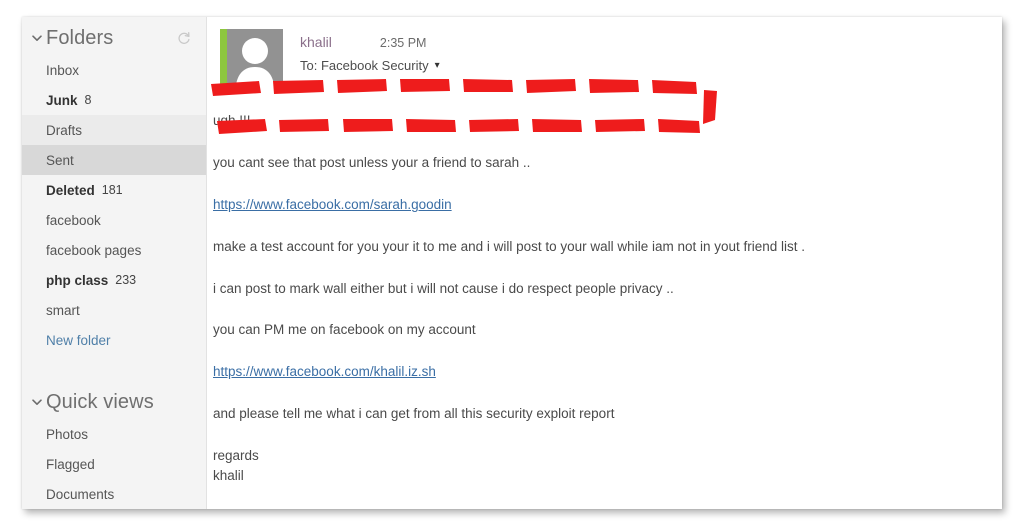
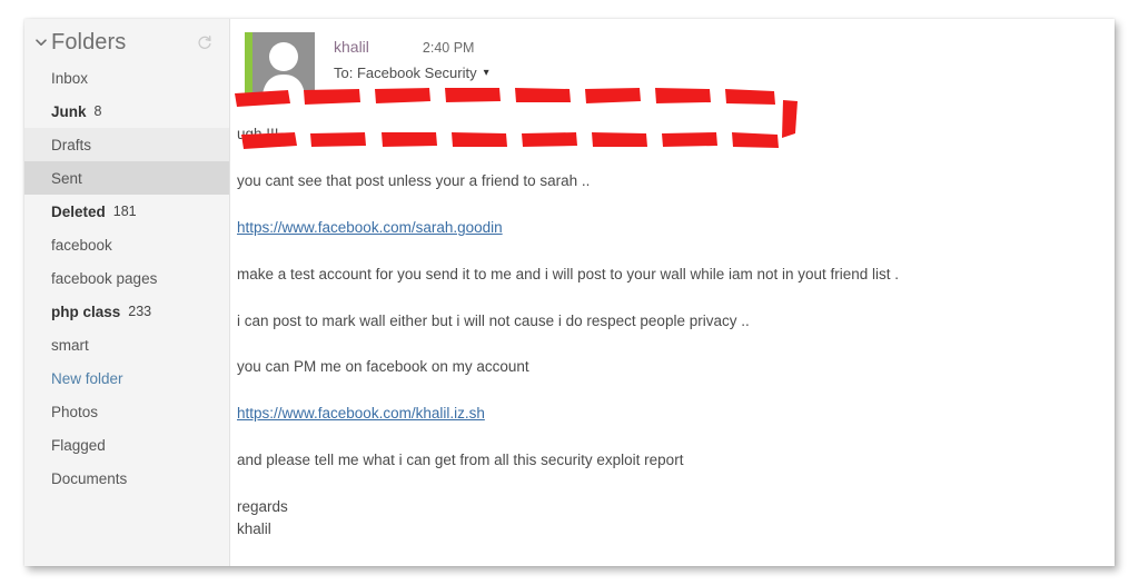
  Folders
  Inbox
  Junk
  8
  Drafts
  Sent
  Deleted
  181
  facebook
  facebook pages
  php class
  233
  smart
  New folder
- Quick views
  Photos
  Flagged
  Documents
  khalil
- 2:35 PM
+ 2:40 PM
  To: Facebook Security
  ▾
  you cant see that post unless your a friend to sarah ..
  https://www.facebook.com/sarah.goodin
- make a test account for you your it to me and i will post to your wall while iam not in yout friend list .
+ make a test account for you send it to me and i will post to your wall while iam not in yout friend list .
  i can post to mark wall either but i will not cause i do respect people privacy ..
  you can PM me on facebook on my account
  https://www.facebook.com/khalil.iz.sh
  and please tell me what i can get from all this security exploit report
  regards
  khalil
